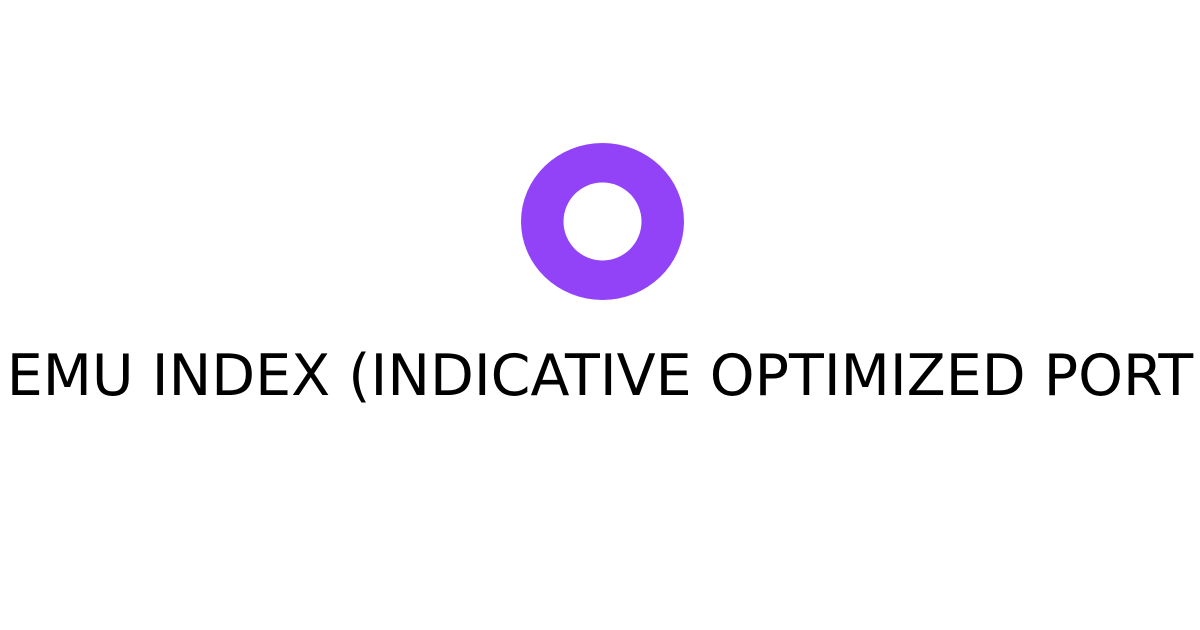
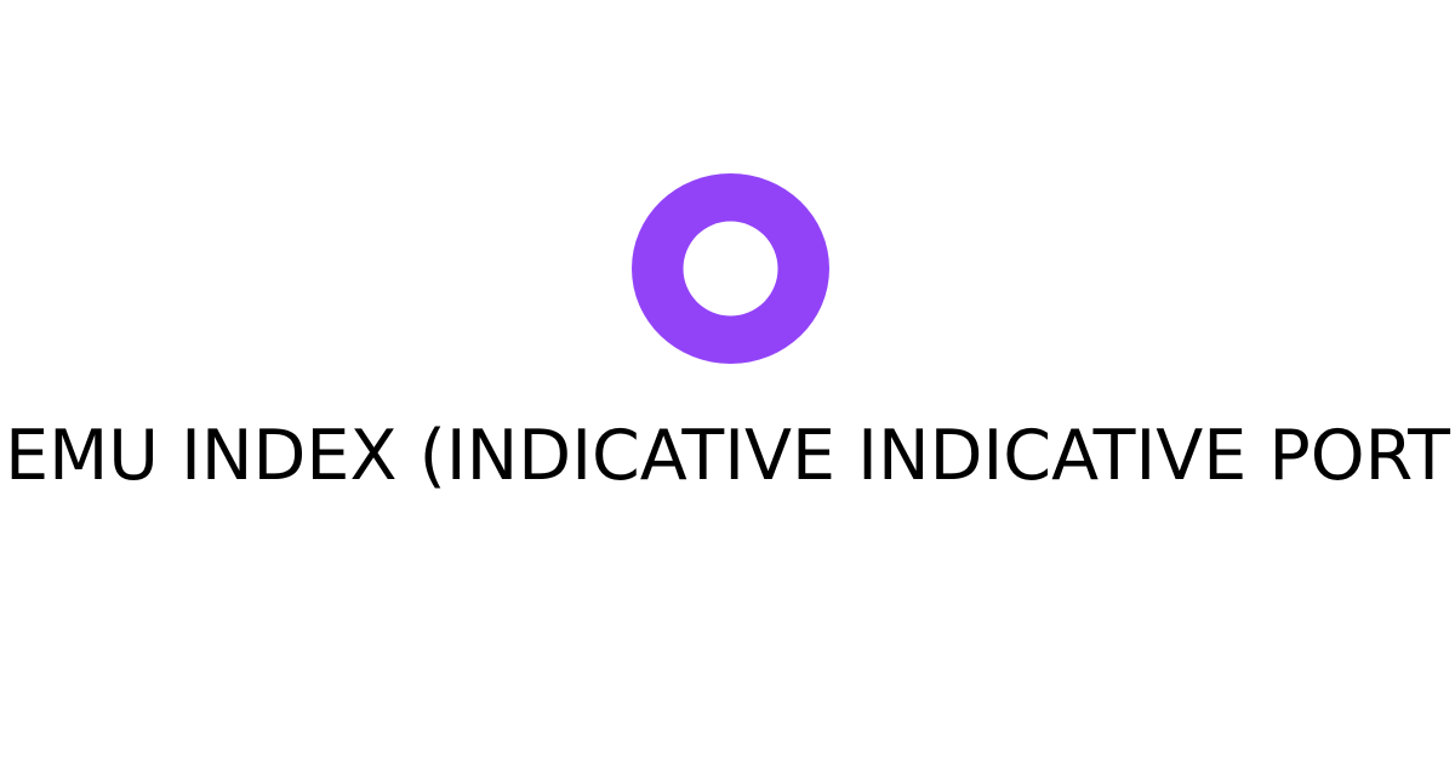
- EMU INDEX (INDICATIVE OPTIMIZED PORT
+ EMU INDEX (INDICATIVE INDICATIVE PORT
